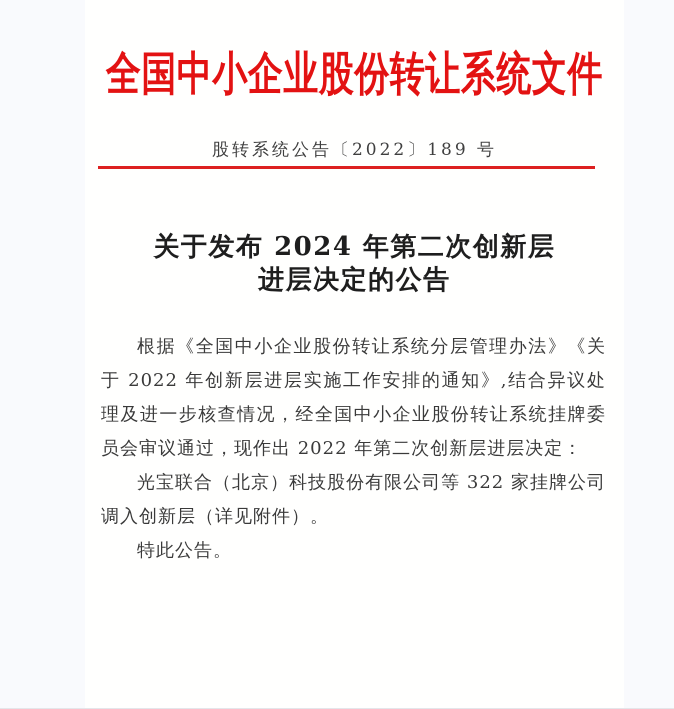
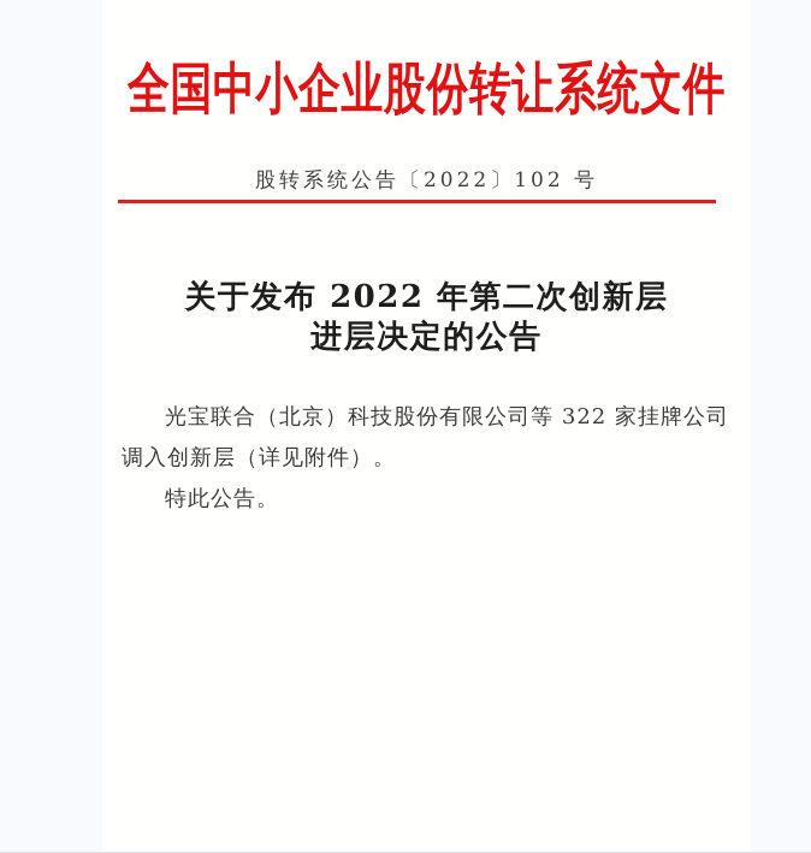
  全国中小企业股份转让系统文件
- 股转系统公告〔2022〕189 号
+ 股转系统公告〔2022〕102 号
- 关于发布 2024 年第二次创新层
+ 关于发布 2022 年第二次创新层
  进层决定的公告
- 根据《全国中小企业股份转让系统分层管理办法》《关于 2022 年创新层进层实施工作安排的通知》,结合异议处理及进一步核查情况，经全国中小企业股份转让系统挂牌委员会审议通过，现作出 2022 年第二次创新层进层决定：
  光宝联合（北京）科技股份有限公司等 322 家挂牌公司调入创新层（详见附件）。
  特此公告。
